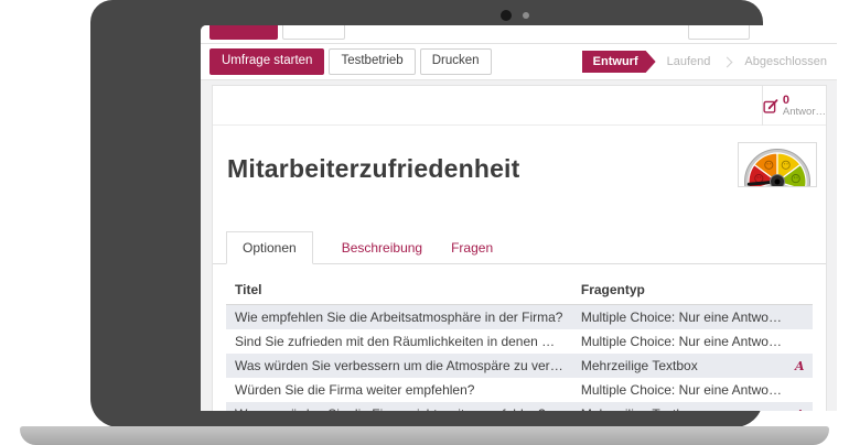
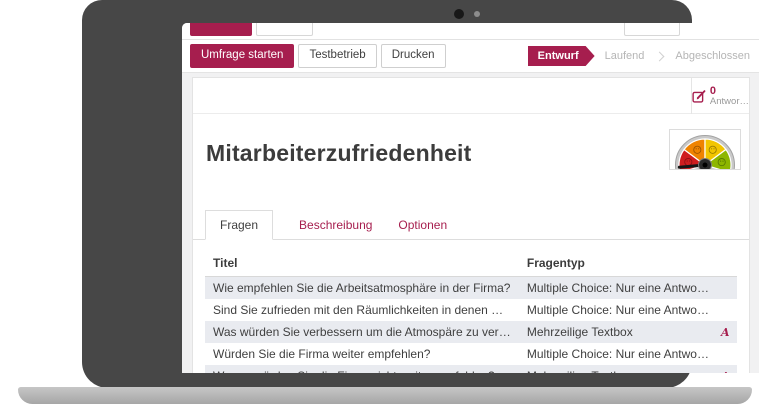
  Umfrage starten
  Testbetrieb
  Drucken
  Entwurf
  Laufend
  Abgeschlossen
  0
  Antwor…
  Mitarbeiterzufriedenheit
- Optionen
+ Fragen
  Beschreibung
- Fragen
+ Optionen
  Titel	Fragentyp
  Wie empfehlen Sie die Arbeitsatmosphäre in der Firma?	Multiple Choice: Nur eine Antwort er
  Sind Sie zufrieden mit den Räumlichkeiten in denen Sie a	Multiple Choice: Nur eine Antwort er
  Was würden Sie verbessern um die Atmospäre zu verbes	Mehrzeilige Textbox	A
  Würden Sie die Firma weiter empfehlen?	Multiple Choice: Nur eine Antwort er
